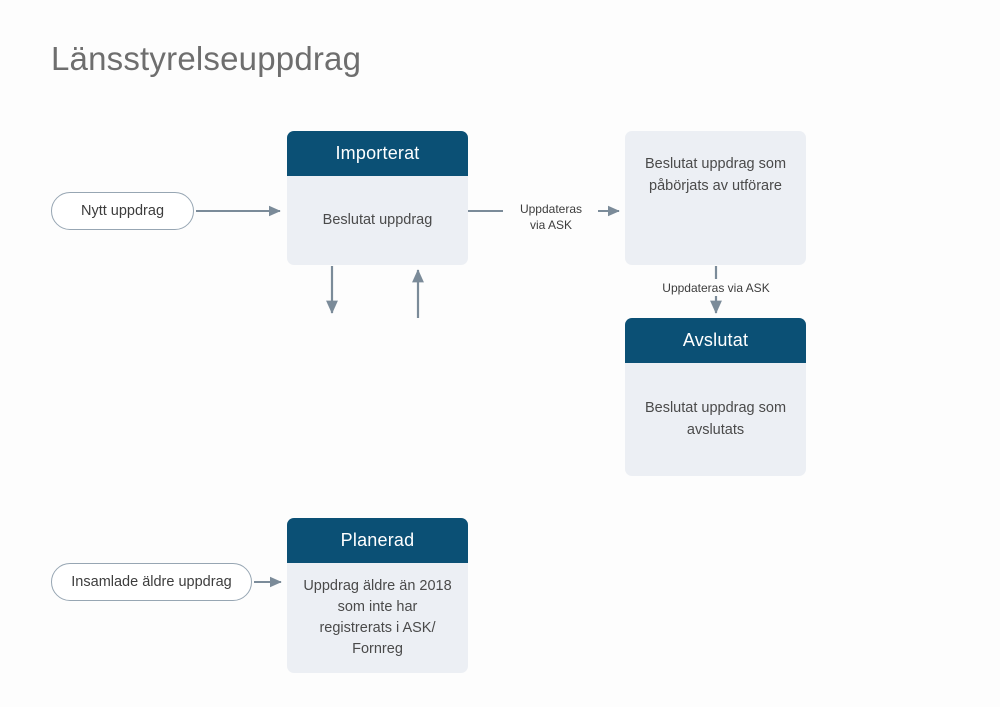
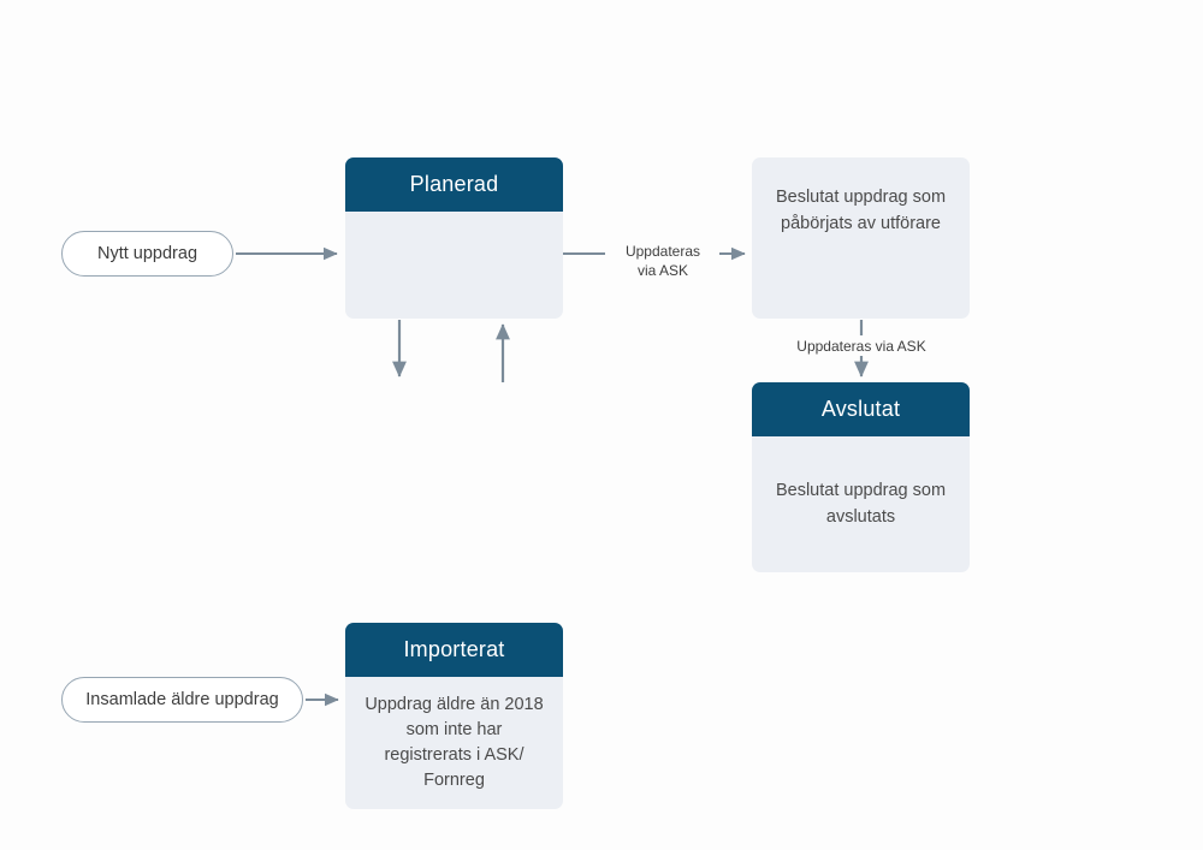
- Länsstyrelseuppdrag
- Importerat
+ Planerad
- Beslutat uppdrag
  Beslutat uppdrag som
  påbörjats av utförare
  Avslutat
  Beslutat uppdrag som
  avslutats
- Planerad
+ Importerat
  Uppdrag äldre än 2018
  som inte har
  registrerats i ASK/
  Fornreg
  Nytt uppdrag
  Insamlade äldre uppdrag
  Uppdateras
  via ASK
  Uppdateras via ASK
